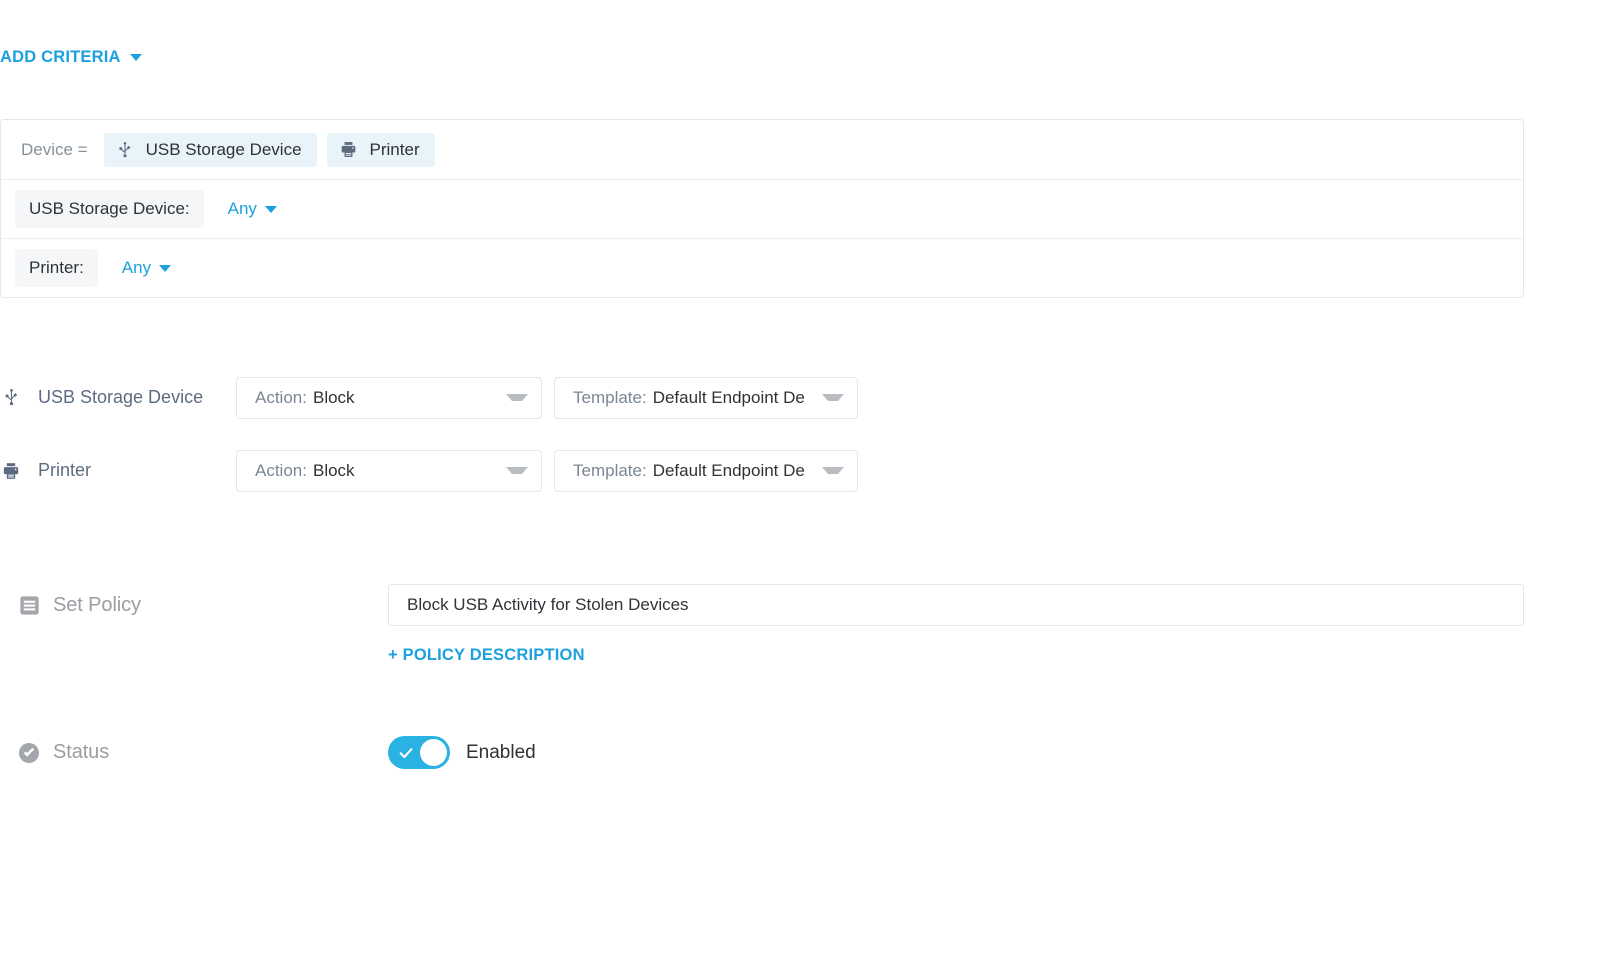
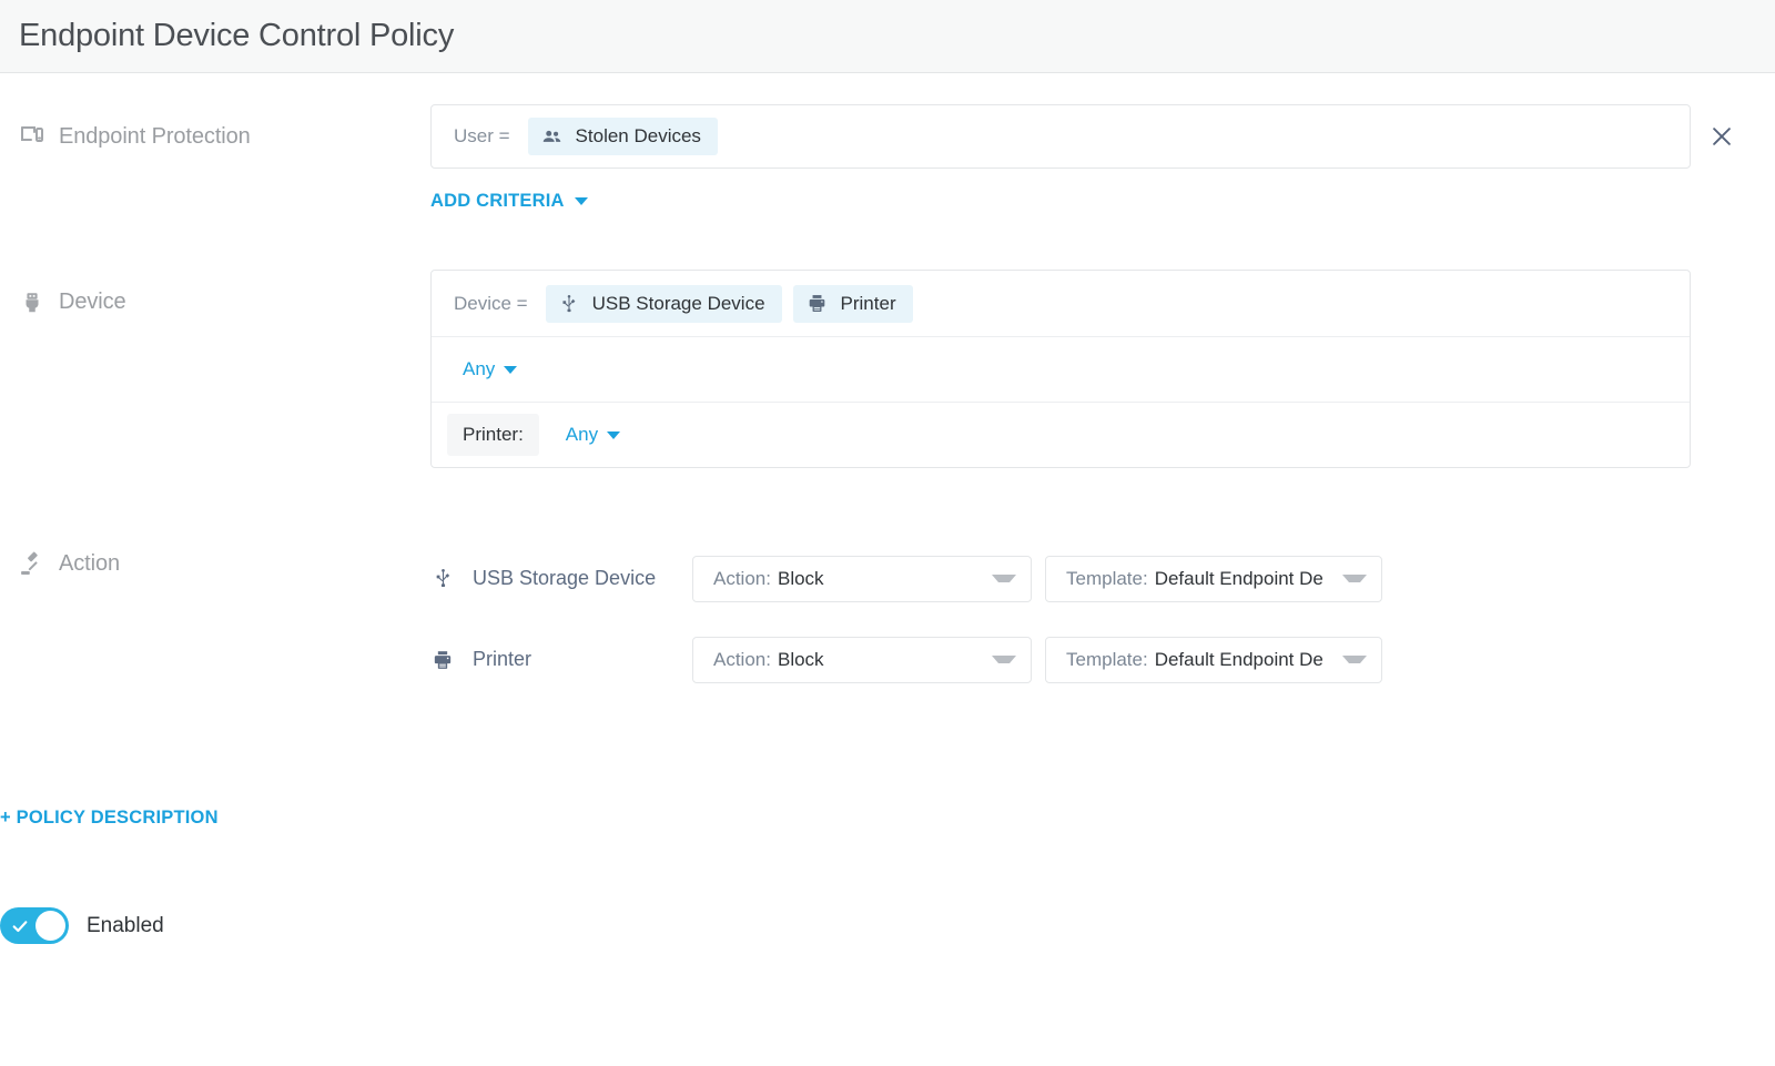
+ Endpoint Device Control Policy
+ Endpoint Protection
+ User =
+ Stolen Devices
  ADD CRITERIA
+ Device
  Device =
  USB Storage Device
  Printer
- USB Storage Device:
  Any
  Printer:
  Any
+ Action
  USB Storage Device
  Action:
  Block
  Template:
  Default Endpoint De
  Printer
  Action:
  Block
  Template:
  Default Endpoint De
- Set Policy
- Block USB Activity for Stolen Devices
  + POLICY DESCRIPTION
- Status
  Enabled
